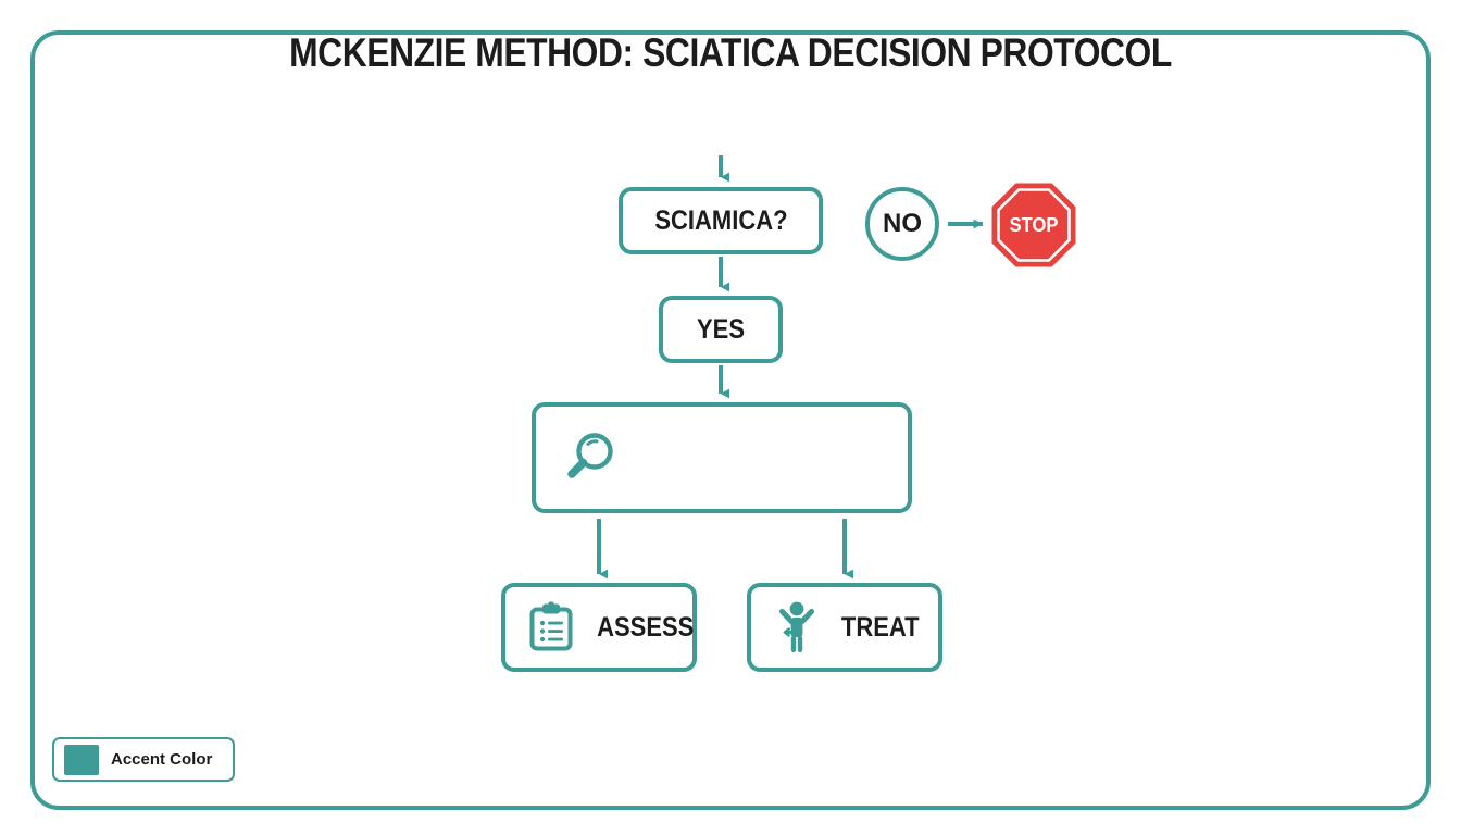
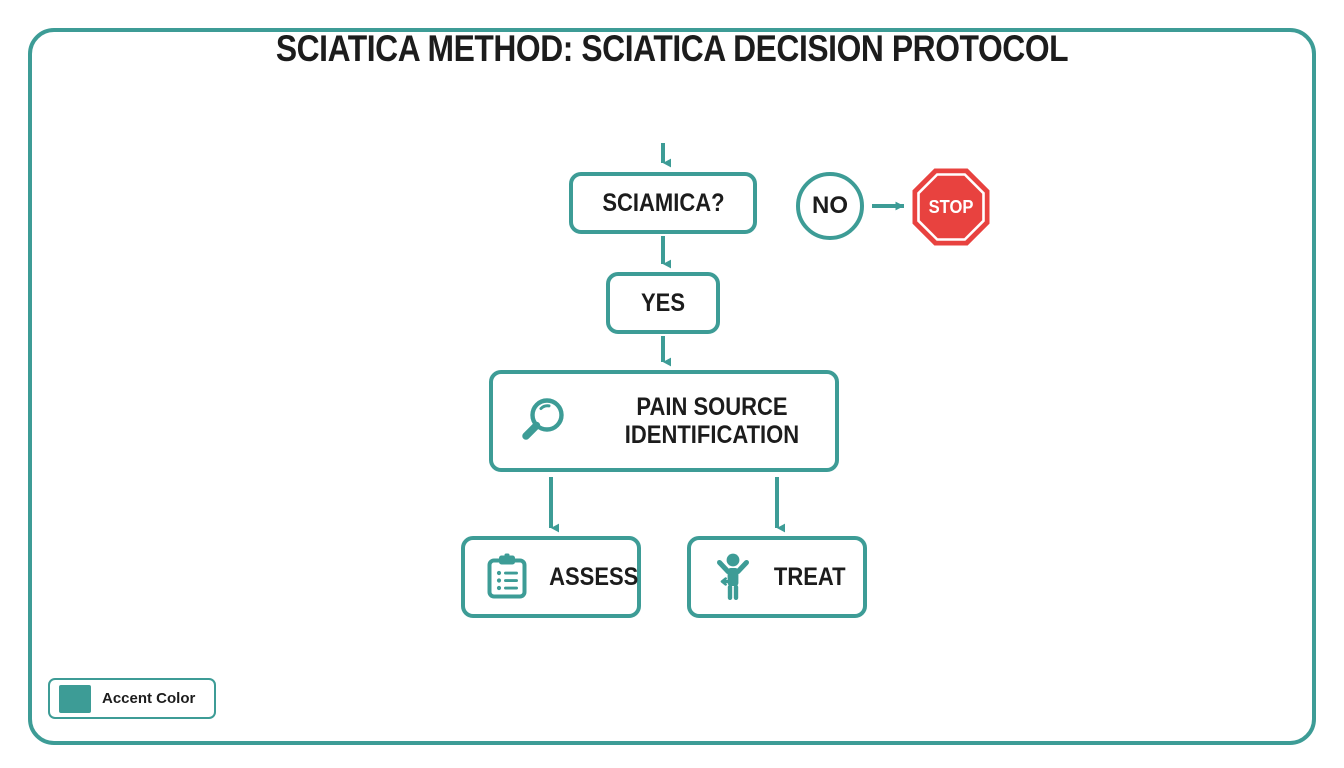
- MCKENZIE METHOD: SCIATICA DECISION PROTOCOL
+ SCIATICA METHOD: SCIATICA DECISION PROTOCOL
  SCIAMICA?
  NO
  STOP
  YES
+ PAIN SOURCE
+ IDENTIFICATION
  ASSESS
  TREAT
  Accent Color
